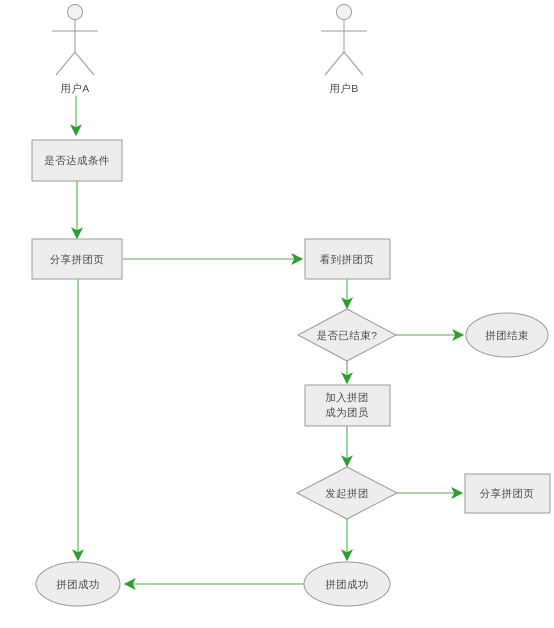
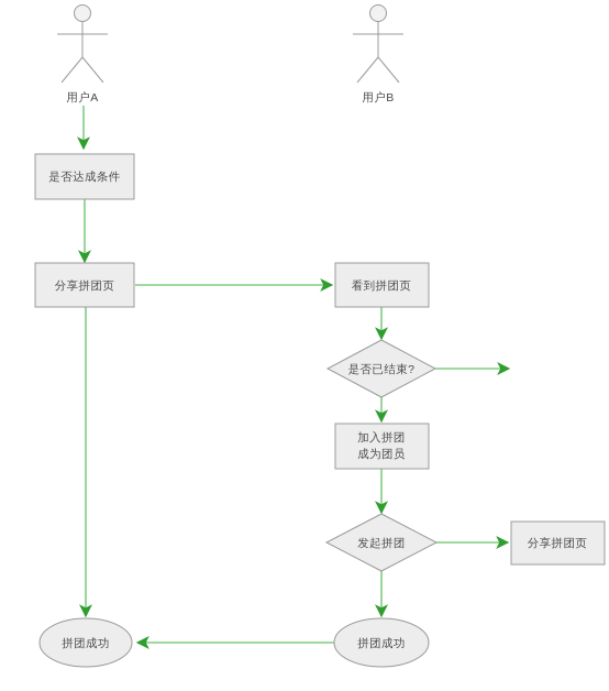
  用户A
  用户B
  是否达成条件
  分享拼团页
  看到拼团页
  是否已结束?
- 拼团结束
  加入拼团
  成为团员
  发起拼团
  分享拼团页
  拼团成功
  拼团成功
